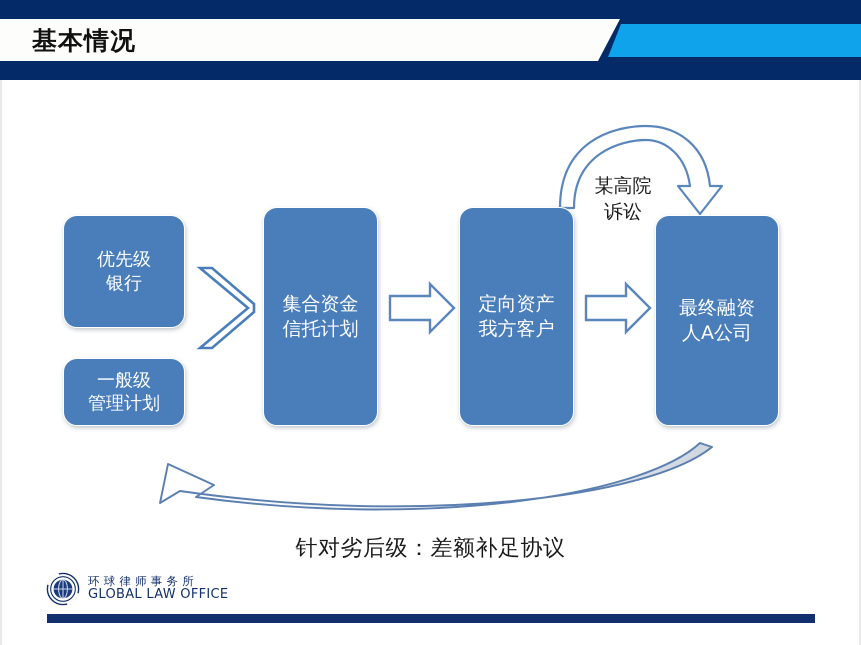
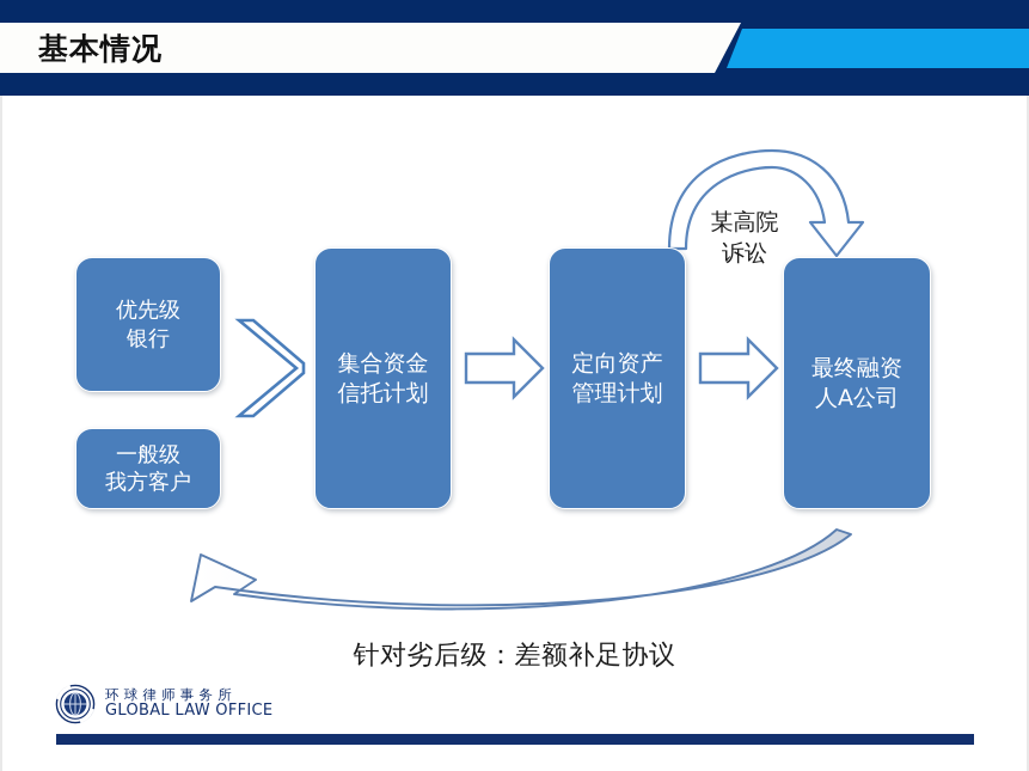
  基本情况
  优先级
  银行
  一般级
- 管理计划
+ 我方客户
  集合资金
  信托计划
  定向资产
- 我方客户
+ 管理计划
  最终融资
  人A公司
  某高院
  诉讼
  针对劣后级：差额补足协议
  环球律师事务所
  GLOBAL LAW OFFICE
